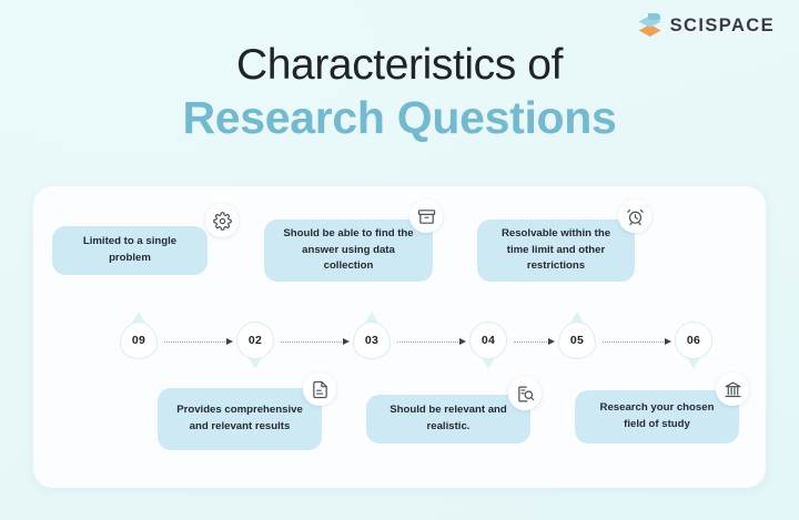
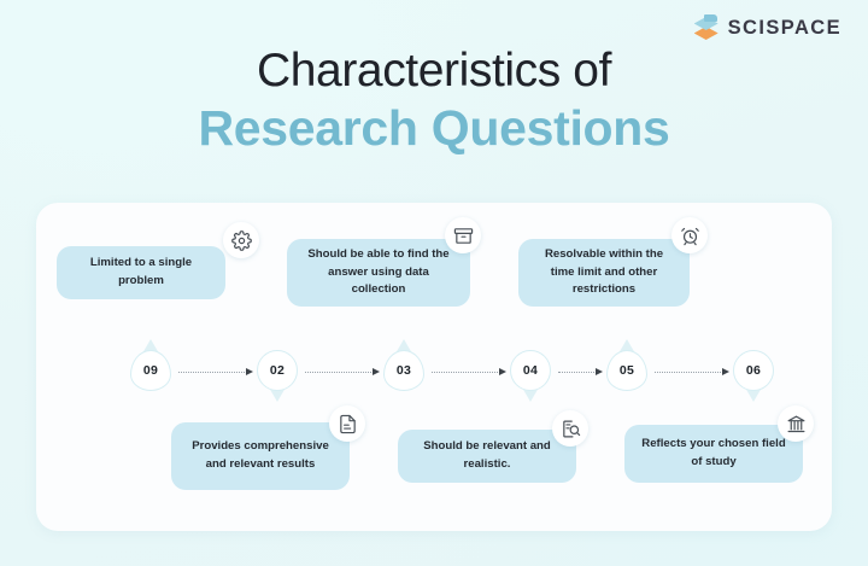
  SCISPACE
  Characteristics of
  Research Questions
  Limited to a single problem
  Should be able to find the answer using data collection
  Resolvable within the time limit and other restrictions
  09
  02
  03
  04
  05
  06
  Provides comprehensive and relevant results
  Should be relevant and realistic.
- Research your chosen field of study
+ Reflects your chosen field of study
